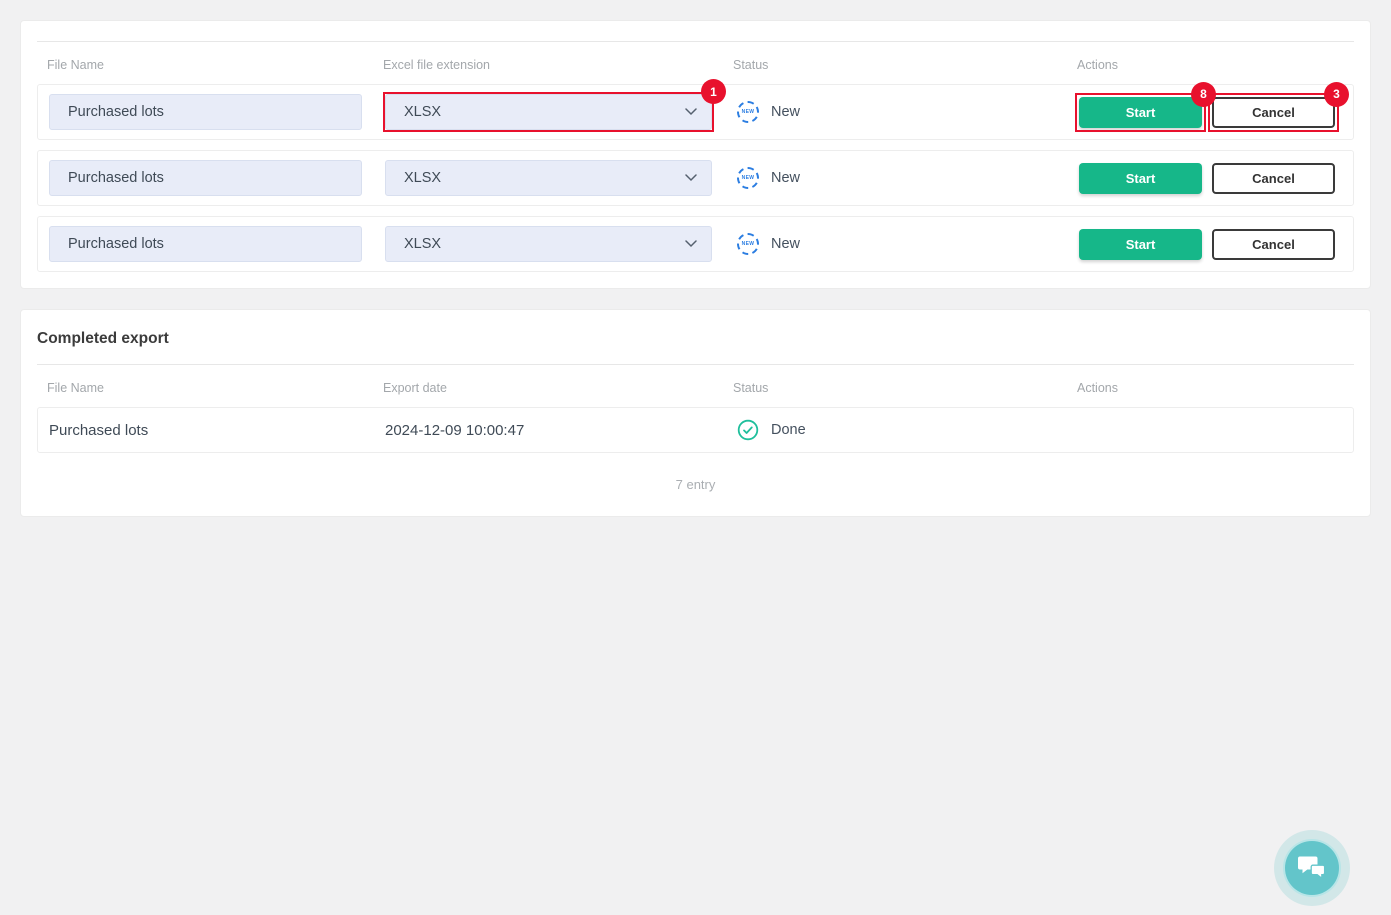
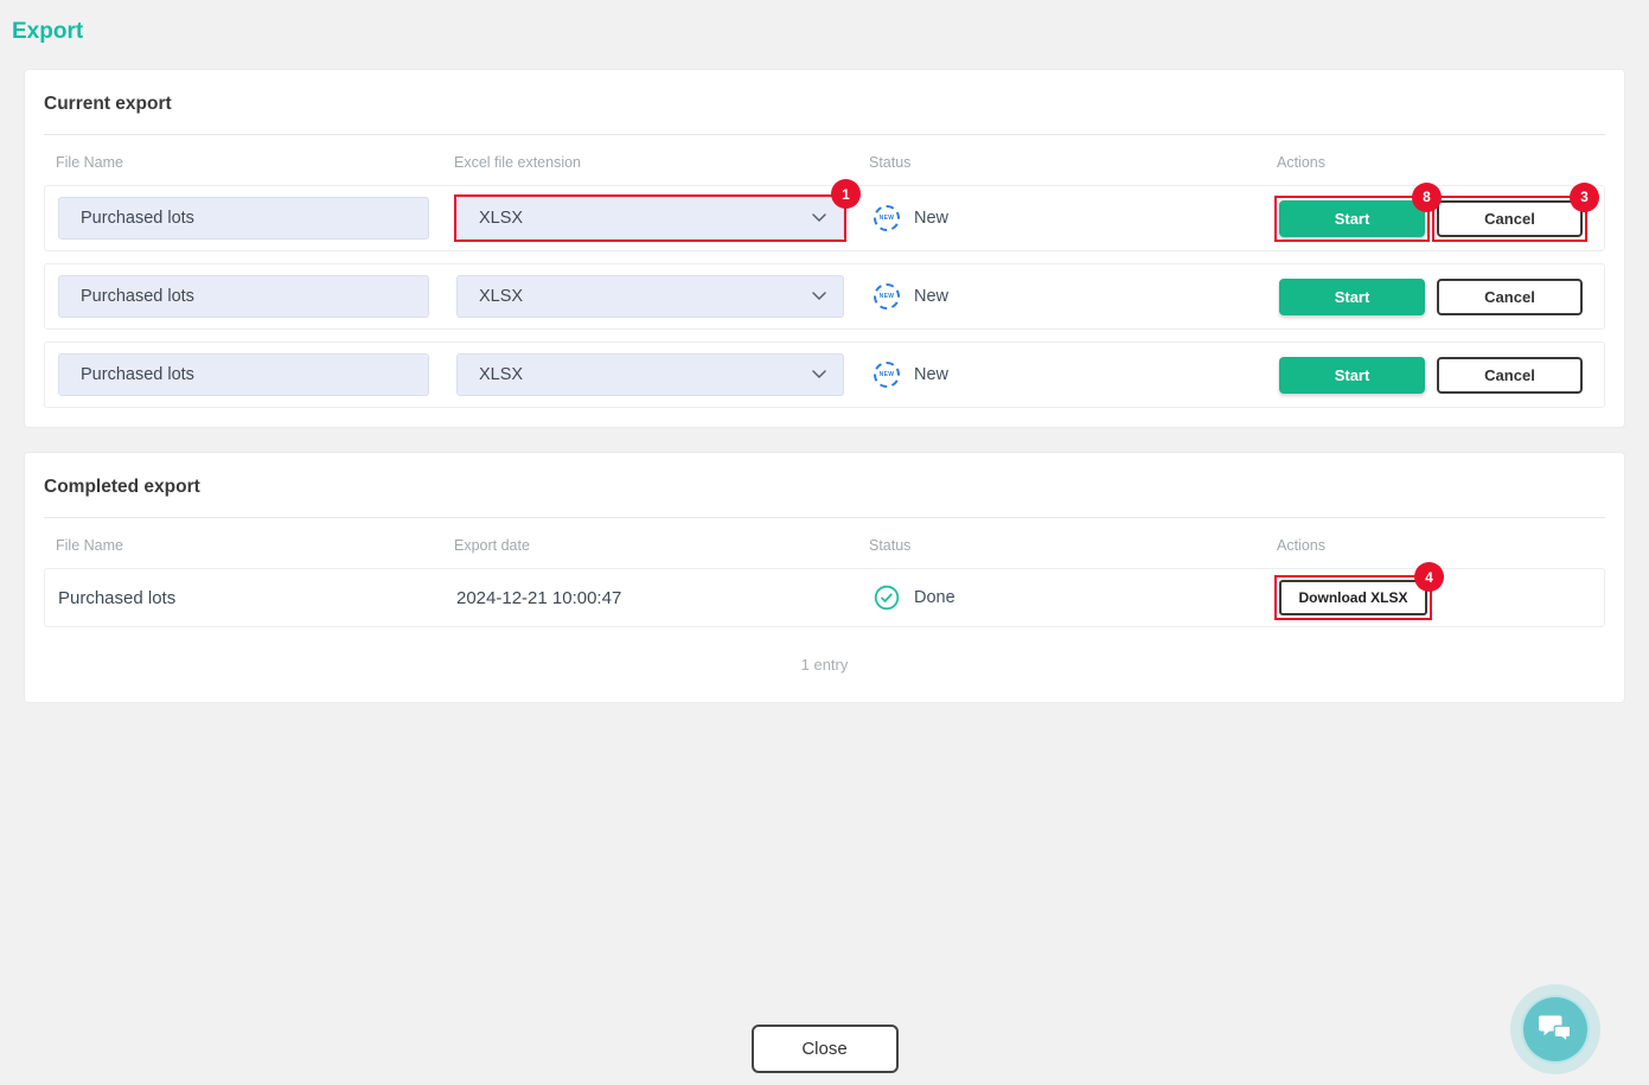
+ Export
+ Current export
  File Name
  Excel file extension
  Status
  Actions
  Purchased lots
  XLSX
  1
  New
  Start
  8
  Cancel
  3
  Purchased lots
  XLSX
  New
  Start
  Cancel
  Purchased lots
  XLSX
  New
  Start
  Cancel
  Completed export
  File Name
  Export date
  Status
  Actions
  Purchased lots
- 2024-12-09 10:00:47
+ 2024-12-21 10:00:47
  Done
+ Download XLSX
+ 4
- 7 entry
+ 1 entry
+ Close
